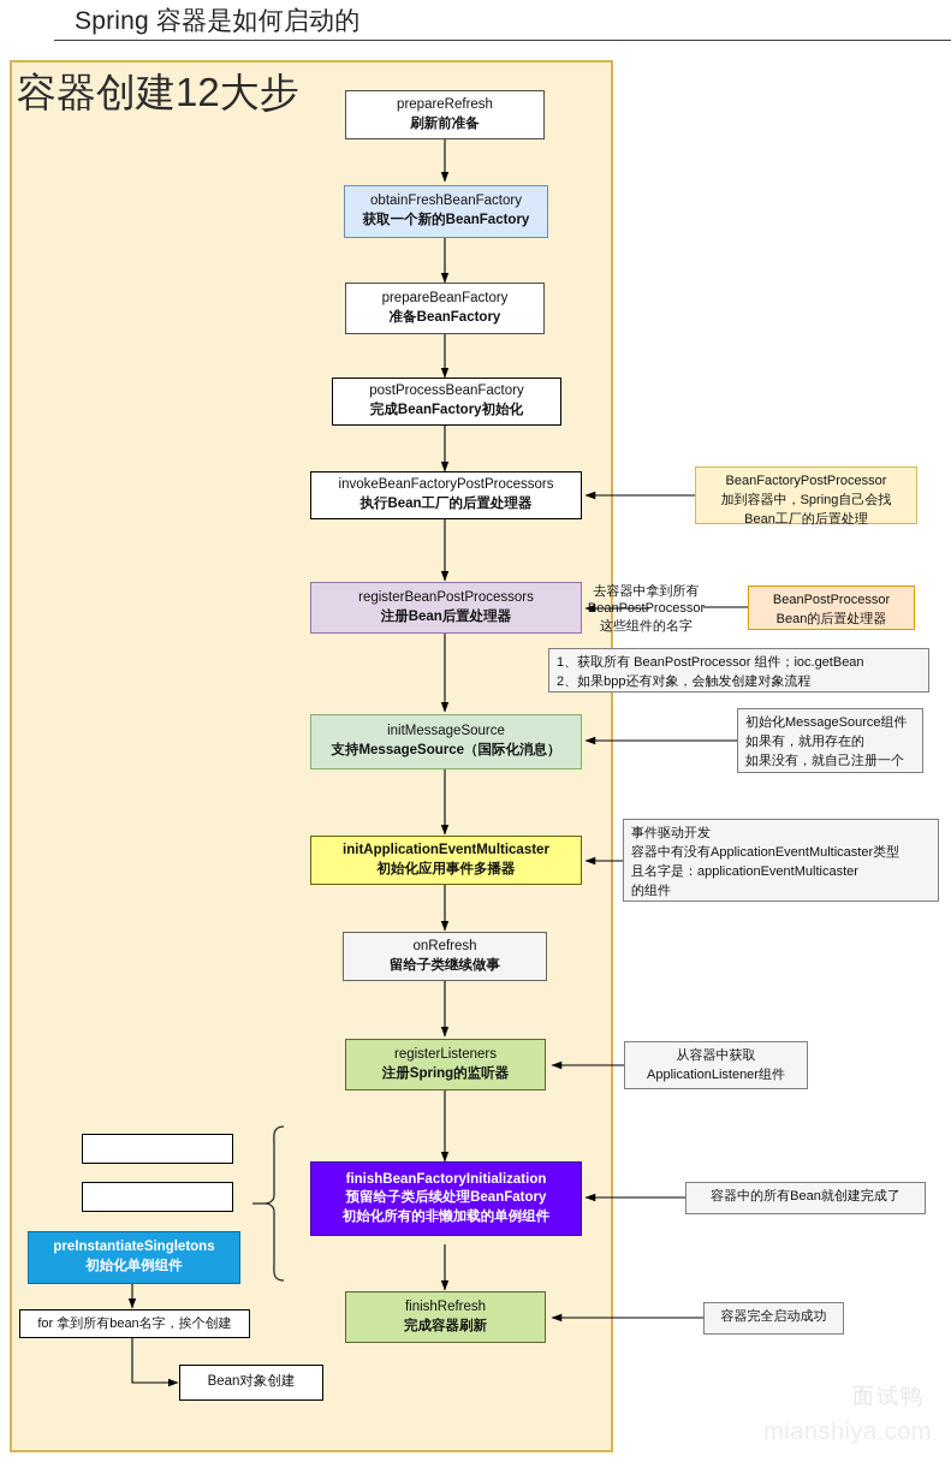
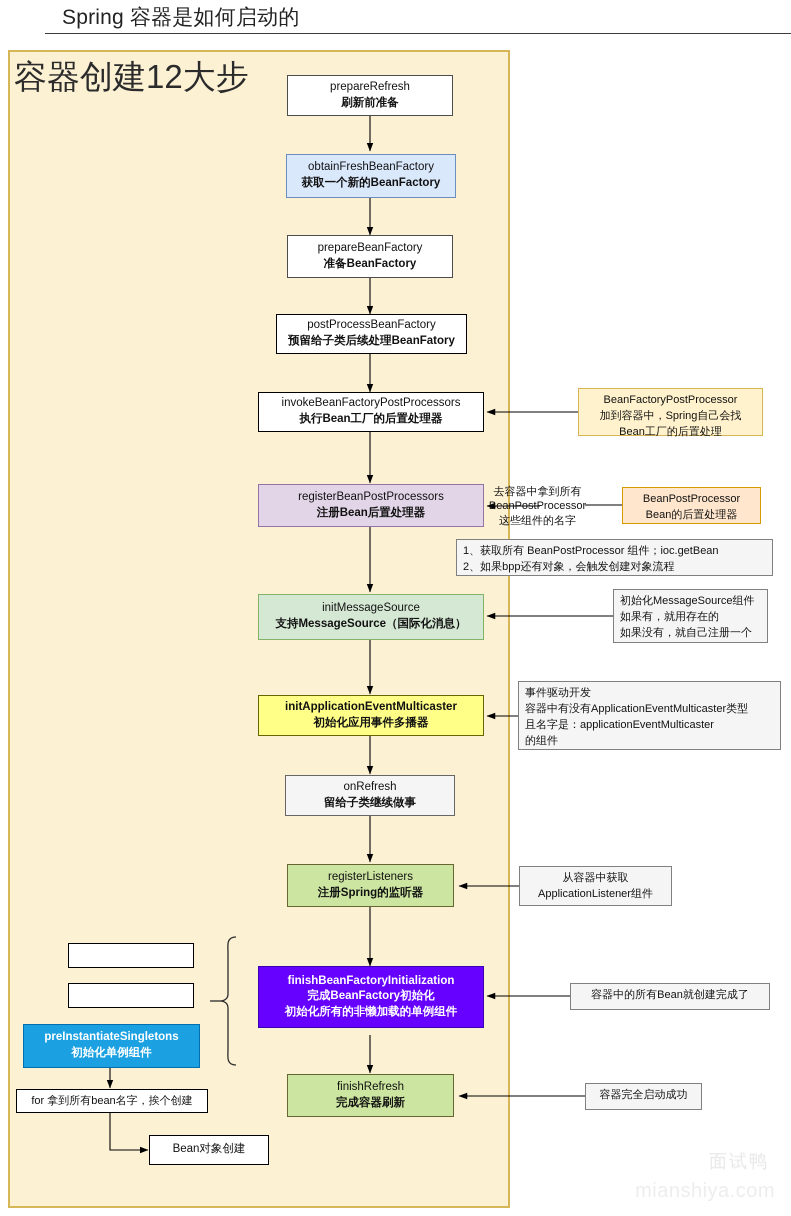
  Spring 容器是如何启动的
  容器创建12大步
  prepareRefresh
  刷新前准备
  obtainFreshBeanFactory
  获取一个新的BeanFactory
  prepareBeanFactory
  准备BeanFactory
  postProcessBeanFactory
- 完成BeanFactory初始化
+ 预留给子类后续处理BeanFatory
  invokeBeanFactoryPostProcessors
  执行Bean工厂的后置处理器
  registerBeanPostProcessors
  注册Bean后置处理器
  initMessageSource
  支持MessageSource（国际化消息）
  initApplicationEventMulticaster
  初始化应用事件多播器
  onRefresh
  留给子类继续做事
  registerListeners
  注册Spring的监听器
  finishBeanFactoryInitialization
- 预留给子类后续处理BeanFatory
+ 完成BeanFactory初始化
  初始化所有的非懒加载的单例组件
  finishRefresh
  完成容器刷新
  preInstantiateSingletons
  初始化单例组件
  for 拿到所有bean名字，挨个创建
  Bean对象创建
  BeanFactoryPostProcessor
  加到容器中，Spring自己会找
  Bean工厂的后置处理
  去容器中拿到所有
  BeanPostProcessor
  这些组件的名字
  BeanPostProcessor
  Bean的后置处理器
  1、获取所有 BeanPostProcessor 组件；ioc.getBean
  2、如果bpp还有对象，会触发创建对象流程
  初始化MessageSource组件
  如果有，就用存在的
  如果没有，就自己注册一个
  事件驱动开发
  容器中有没有ApplicationEventMulticaster类型
  且名字是：applicationEventMulticaster
  的组件
  从容器中获取
  ApplicationListener组件
  容器中的所有Bean就创建完成了
  容器完全启动成功
